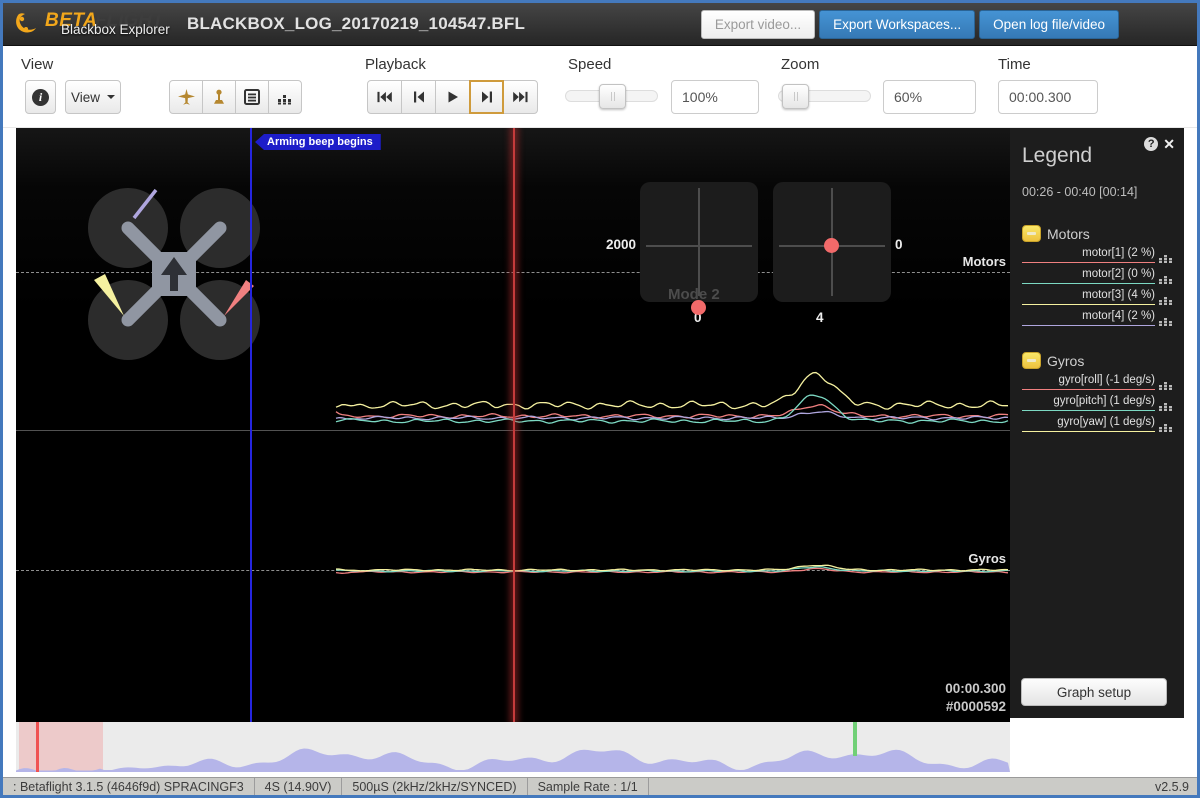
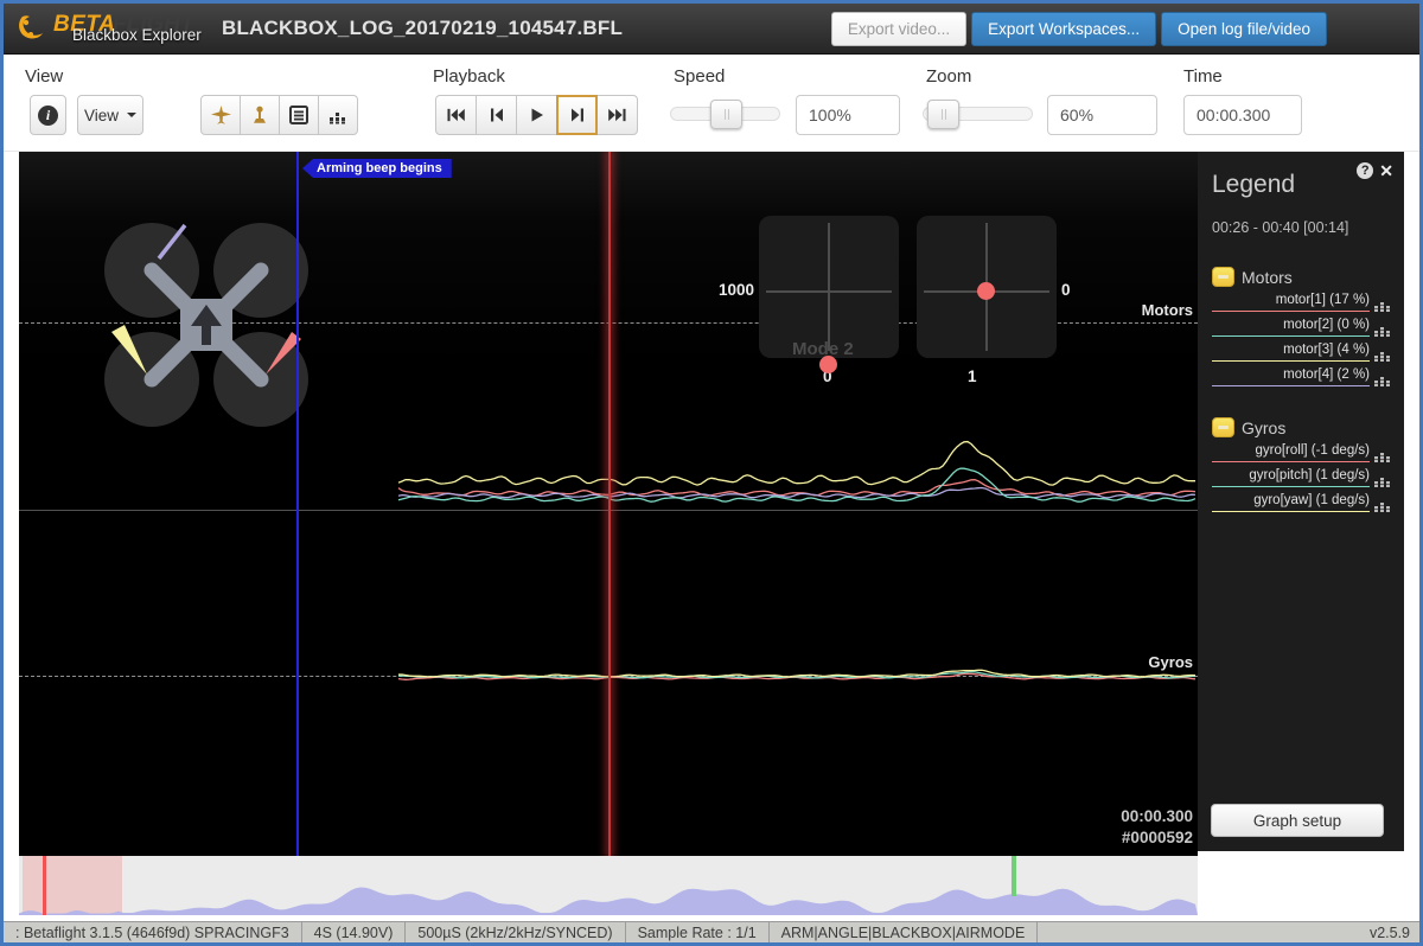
  BETA
  FLIGHT
  Blackbox Explorer
  BLACKBOX_LOG_20170219_104547.BFL
  Export video...
  Export Workspaces...
  Open log file/video
  View
  Playback
  Speed
  Zoom
  Time
  i
  View
  100%
  60%
  00:00.300
  Arming beep begins
- 2000
+ 1000
  0
  0
- 4
+ 1
  Mode 2
  Motors
  Gyros
  00:00.300
  #0000592
  ?
  ✕
  Legend
  00:26 - 00:40 [00:14]
  Motors
- motor[1] (2 %)
+ motor[1] (17 %)
  motor[2] (0 %)
  motor[3] (4 %)
  motor[4] (2 %)
  Gyros
  gyro[roll] (-1 deg/s)
  gyro[pitch] (1 deg/s)
  gyro[yaw] (1 deg/s)
  Graph setup
  : Betaflight 3.1.5 (4646f9d) SPRACINGF3
  4S (14.90V)
  500µS (2kHz/2kHz/SYNCED)
  Sample Rate : 1/1
+ ARM|ANGLE|BLACKBOX|AIRMODE
  v2.5.9
